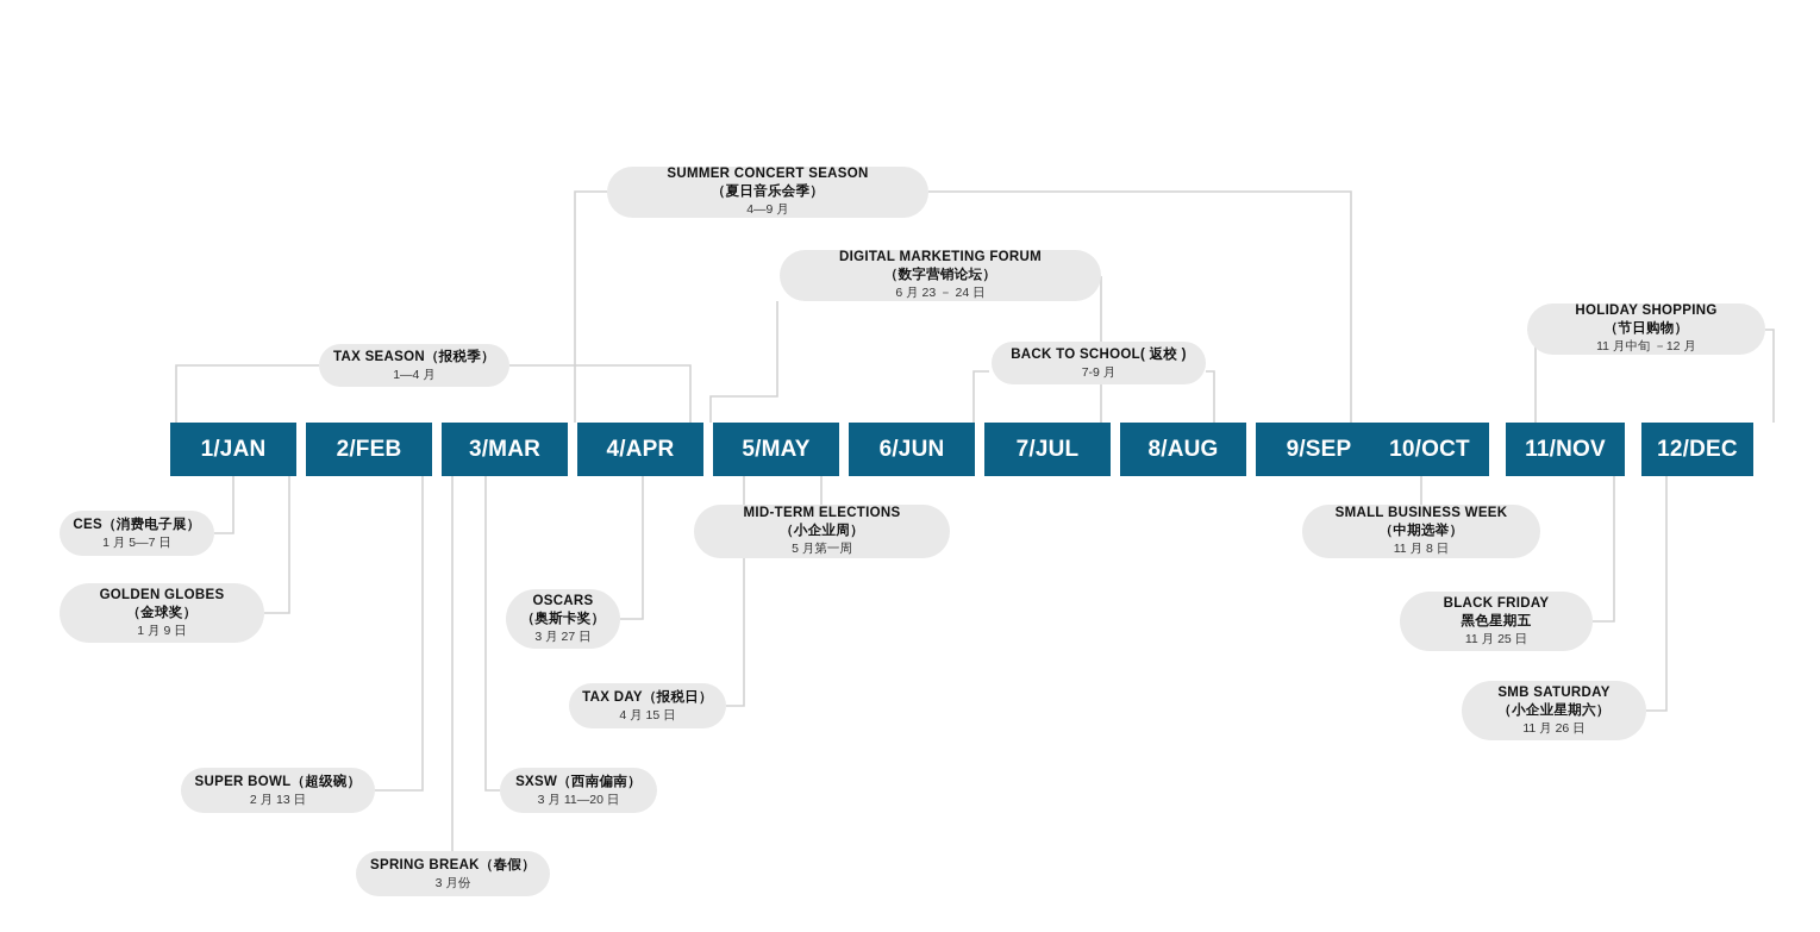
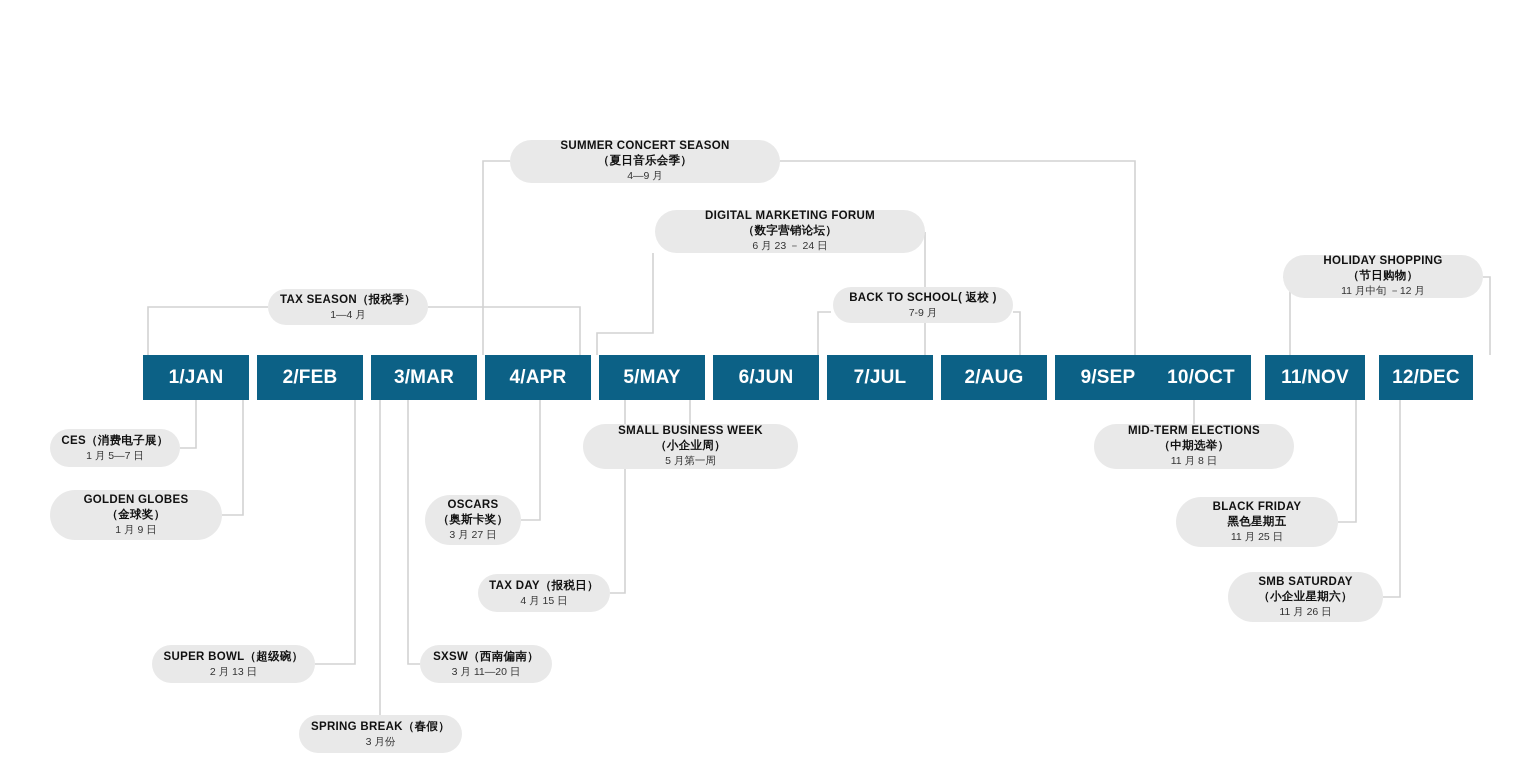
  1/JAN
  2/FEB
  3/MAR
  4/APR
  5/MAY
  6/JUN
  7/JUL
- 8/AUG
+ 2/AUG
  9/SEP
  10/OCT
  11/NOV
  12/DEC
  SUMMER CONCERT SEASON
  （夏日音乐会季）
  4—9 月
  DIGITAL MARKETING FORUM
  （数字营销论坛）
  6 月 23 － 24 日
  HOLIDAY SHOPPING
  （节日购物）
  11 月中旬 －12 月
  TAX SEASON（报税季）
  1—4 月
  BACK TO SCHOOL( 返校 )
  7-9 月
  CES（消费电子展）
  1 月 5—7 日
- MID-TERM ELECTIONS
+ SMALL BUSINESS WEEK
  （小企业周）
  5 月第一周
- SMALL BUSINESS WEEK
+ MID-TERM ELECTIONS
  （中期选举）
  11 月 8 日
  GOLDEN GLOBES
  （金球奖）
  1 月 9 日
  OSCARS
  （奥斯卡奖）
  3 月 27 日
  BLACK FRIDAY
  黑色星期五
  11 月 25 日
  TAX DAY（报税日）
  4 月 15 日
  SMB SATURDAY
  （小企业星期六）
  11 月 26 日
  SUPER BOWL（超级碗）
  2 月 13 日
  SXSW（西南偏南）
  3 月 11—20 日
  SPRING BREAK（春假）
  3 月份
